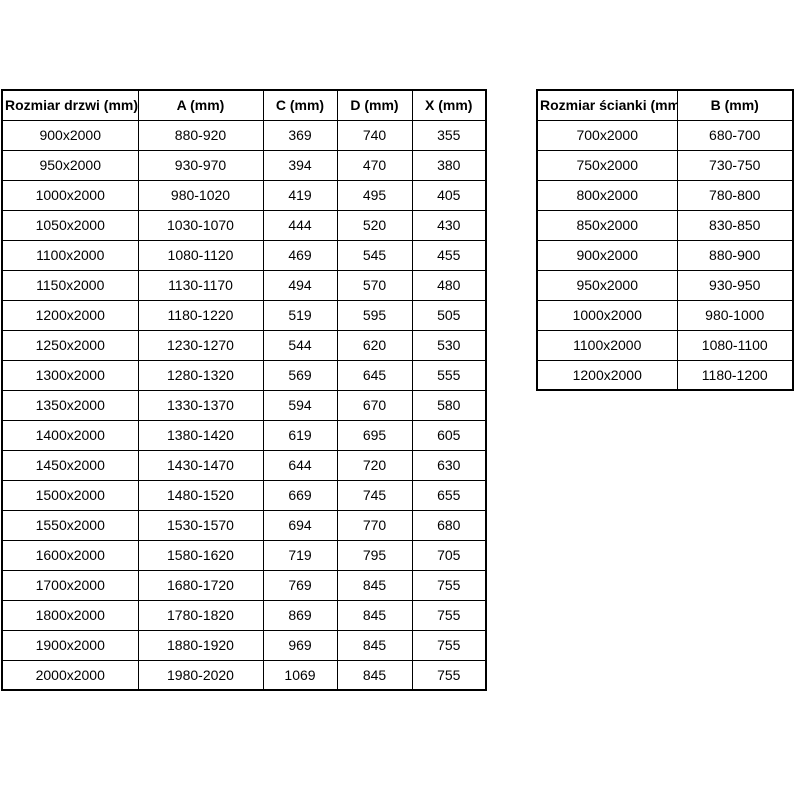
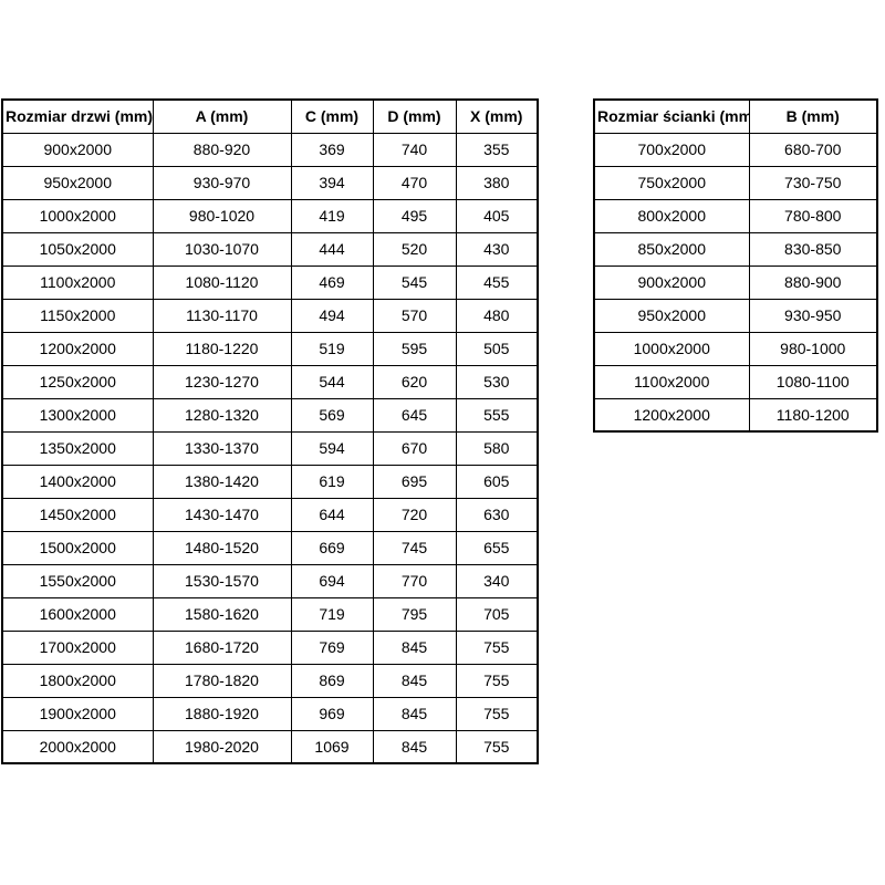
  Rozmiar drzwi (mm)	A (mm)	C (mm)	D (mm)	X (mm)
  900x2000	880-920	369	740	355
  950x2000	930-970	394	470	380
  1000x2000	980-1020	419	495	405
  1050x2000	1030-1070	444	520	430
  1100x2000	1080-1120	469	545	455
  1150x2000	1130-1170	494	570	480
  1200x2000	1180-1220	519	595	505
  1250x2000	1230-1270	544	620	530
  1300x2000	1280-1320	569	645	555
  1350x2000	1330-1370	594	670	580
  1400x2000	1380-1420	619	695	605
  1450x2000	1430-1470	644	720	630
  1500x2000	1480-1520	669	745	655
- 1550x2000	1530-1570	694	770	680
+ 1550x2000	1530-1570	694	770	340
  1600x2000	1580-1620	719	795	705
  1700x2000	1680-1720	769	845	755
  1800x2000	1780-1820	869	845	755
  1900x2000	1880-1920	969	845	755
  2000x2000	1980-2020	1069	845	755
  Rozmiar ścianki (mm	B (mm)
  700x2000	680-700
  750x2000	730-750
  800x2000	780-800
  850x2000	830-850
  900x2000	880-900
  950x2000	930-950
  1000x2000	980-1000
  1100x2000	1080-1100
  1200x2000	1180-1200
